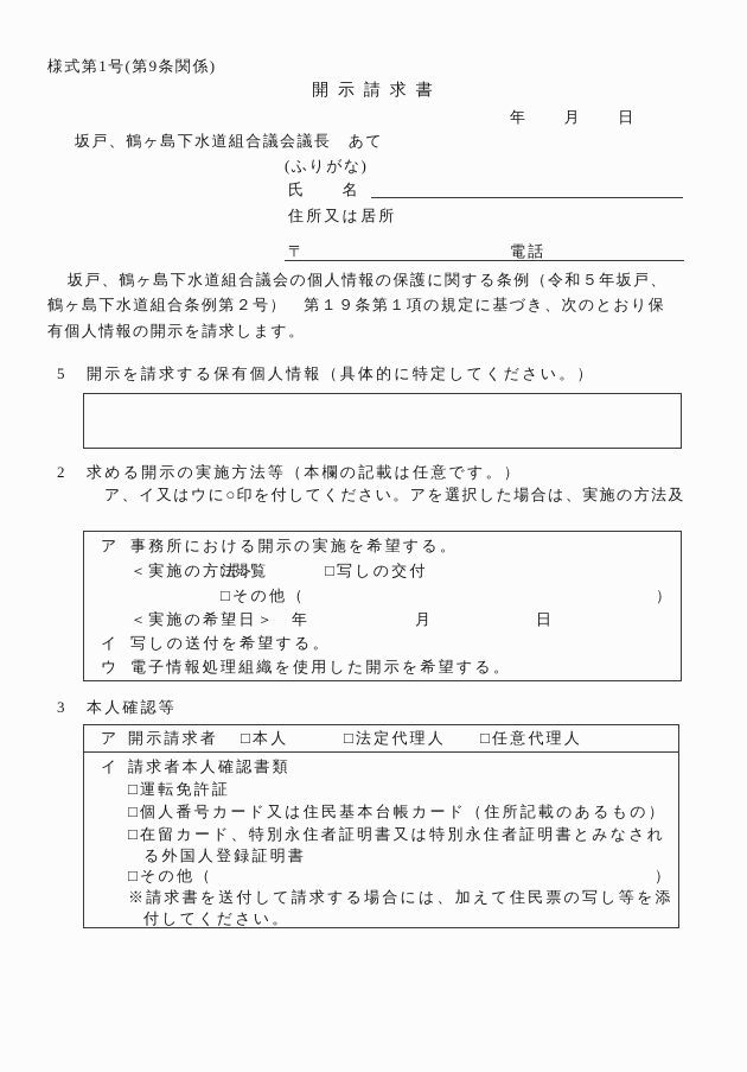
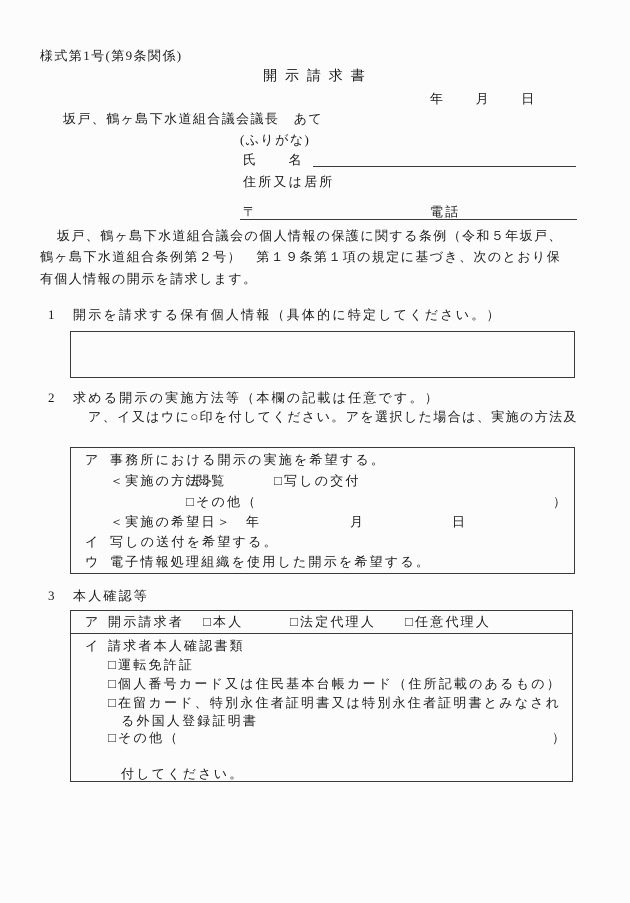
  様式第1号(第9条関係)
  開 示 請 求 書
  年 月 日
  坂戸、鶴ヶ島下水道組合議会議長 あて
  (ふりがな)
  氏 名
  住所又は居所
  〒
  電話
  坂戸、鶴ヶ島下水道組合議会の個人情報の保護に関する条例（令和５年坂戸、
  鶴ヶ島下水道組合条例第２号） 第１９条第１項の規定に基づき、次のとおり保
  有個人情報の開示を請求します。
- 5
+ 1
  開示を請求する保有個人情報（具体的に特定してください。）
  2
  求める開示の実施方法等（本欄の記載は任意です。）
  ア、イ又はウに○印を付してください。アを選択した場合は、実施の方法及
  ア
  事務所における開示の実施を希望する。
  ＜実施の方法＞
  □閲覧
  □写しの交付
  □その他（
  ）
  ＜実施の希望日＞
  年
  月
  日
  イ
  写しの送付を希望する。
  ウ
  電子情報処理組織を使用した開示を希望する。
  3
  本人確認等
  ア
  開示請求者
  □本人
  □法定代理人
  □任意代理人
  イ
  請求者本人確認書類
  □運転免許証
  □個人番号カード又は住民基本台帳カード（住所記載のあるもの）
  □在留カード、特別永住者証明書又は特別永住者証明書とみなされ
  る外国人登録証明書
  □その他（
  ）
- ※請求書を送付して請求する場合には、加えて住民票の写し等を添
  付してください。
